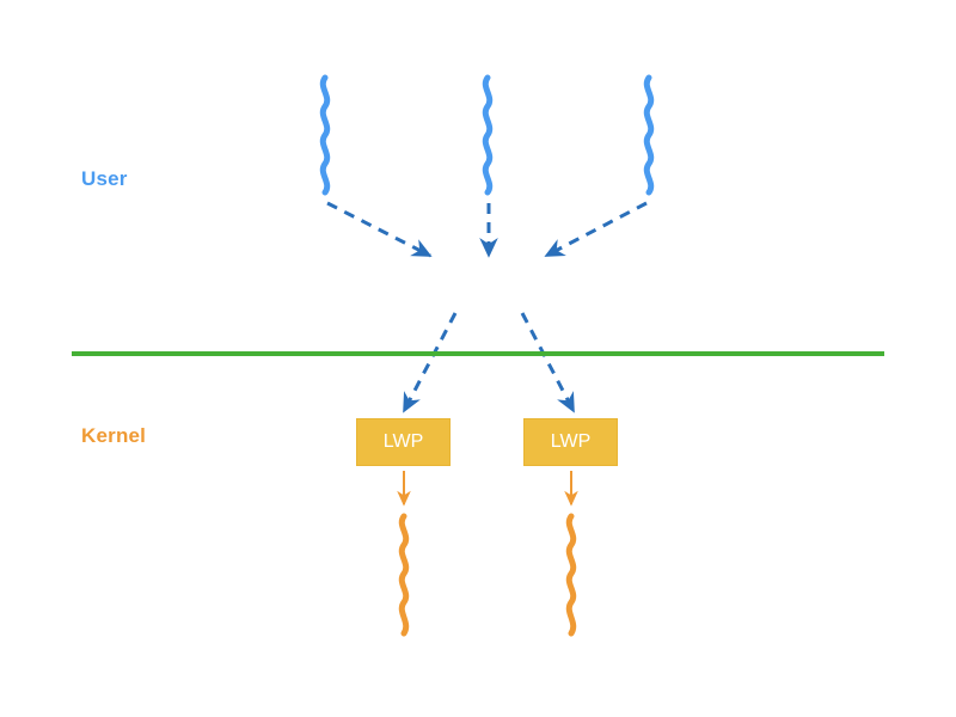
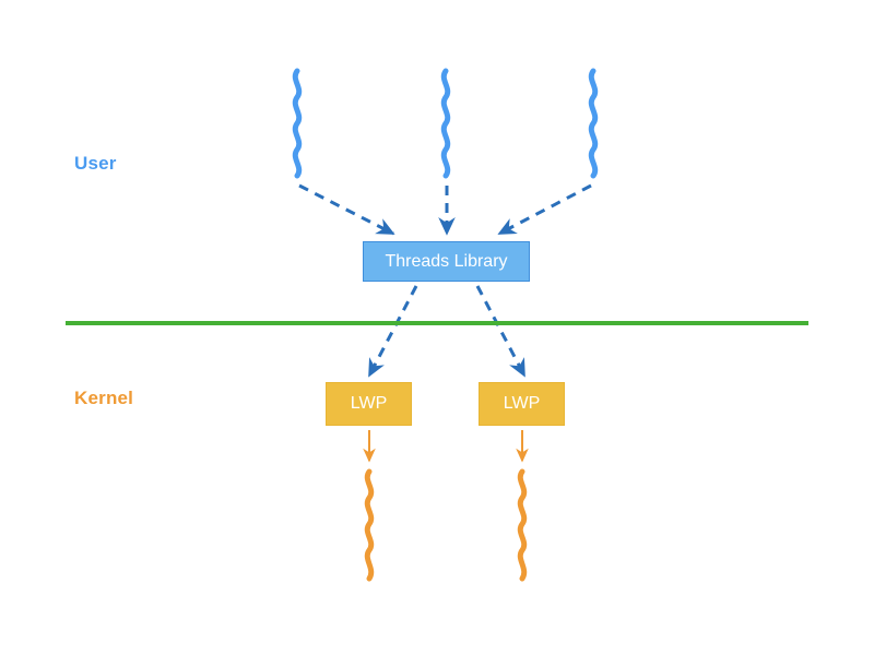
  User
  Kernel
+ Threads Library
  LWP
  LWP
